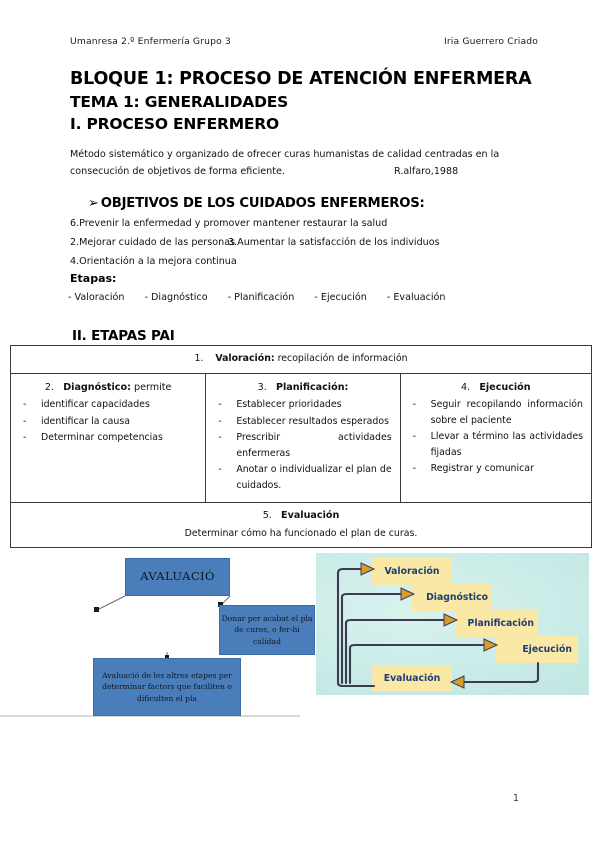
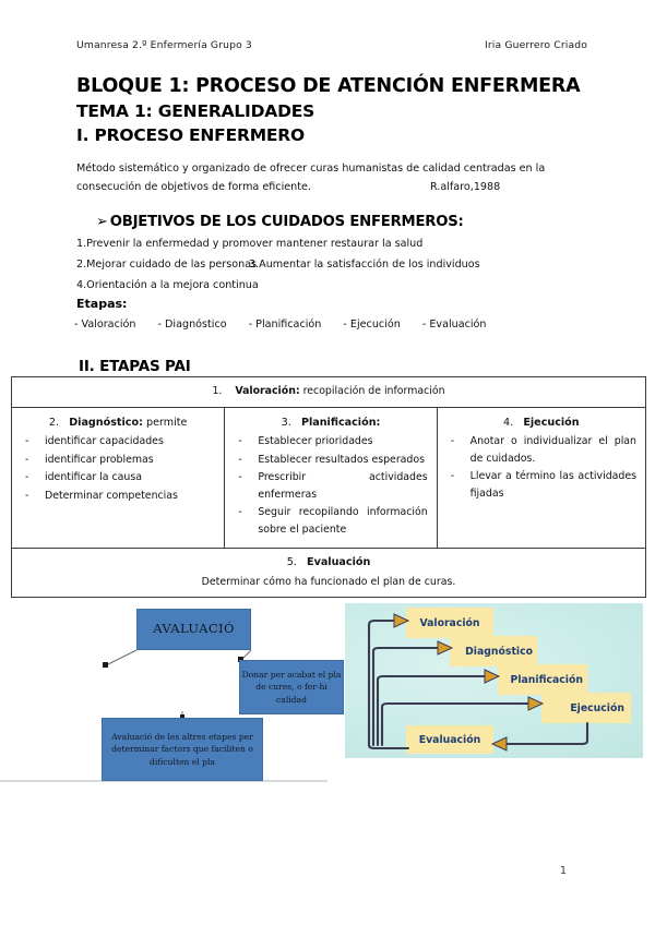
  Umanresa 2.º Enfermería Grupo 3
  Iria Guerrero Criado
  BLOQUE 1: PROCESO DE ATENCIÓN ENFERMERA
  TEMA 1: GENERALIDADES
  I. PROCESO ENFERMERO
  Método sistemático y organizado de ofrecer curas humanistas de calidad centradas en la consecución de objetivos de forma eficiente. R.alfaro,1988
  ➢ OBJETIVOS DE LOS CUIDADOS ENFERMEROS:
- 6.Prevenir la enfermedad y promover mantener restaurar la salud
+ 1.Prevenir la enfermedad y promover mantener restaurar la salud
  2.Mejorar cuidado de las personas
  3.Aumentar la satisfacción de los individuos
  4.Orientación a la mejora continua
  Etapas:
  - Valoración - Diagnóstico - Planificación - Ejecución - Evaluación
  II. ETAPAS PAI
  1. Valoración: recopilación de información
  2. Diagnóstico: permite
  identificar capacidades
+ identificar problemas
  identificar la causa
  Determinar competencias
  3. Planificación:
  Establecer prioridades
  Establecer resultados esperados
  Prescribir actividades enfermeras
- Anotar o individualizar el plan de cuidados.
+ Seguir recopilando información sobre el paciente
  4. Ejecución
- Seguir recopilando información sobre el paciente
+ Anotar o individualizar el plan de cuidados.
  Llevar a término las actividades fijadas
- Registrar y comunicar
  5. Evaluación
  Determinar cómo ha funcionado el plan de curas.
  AVALUACIÓ
  Donar per acabat el pla de cures, o fer-hi calidad
  Avaluació de les altres etapes per determinar factors que faciliten o dificulten el pla
  Valoración
  Diagnóstico
  Planificación
  Ejecución
  Evaluación
  1
